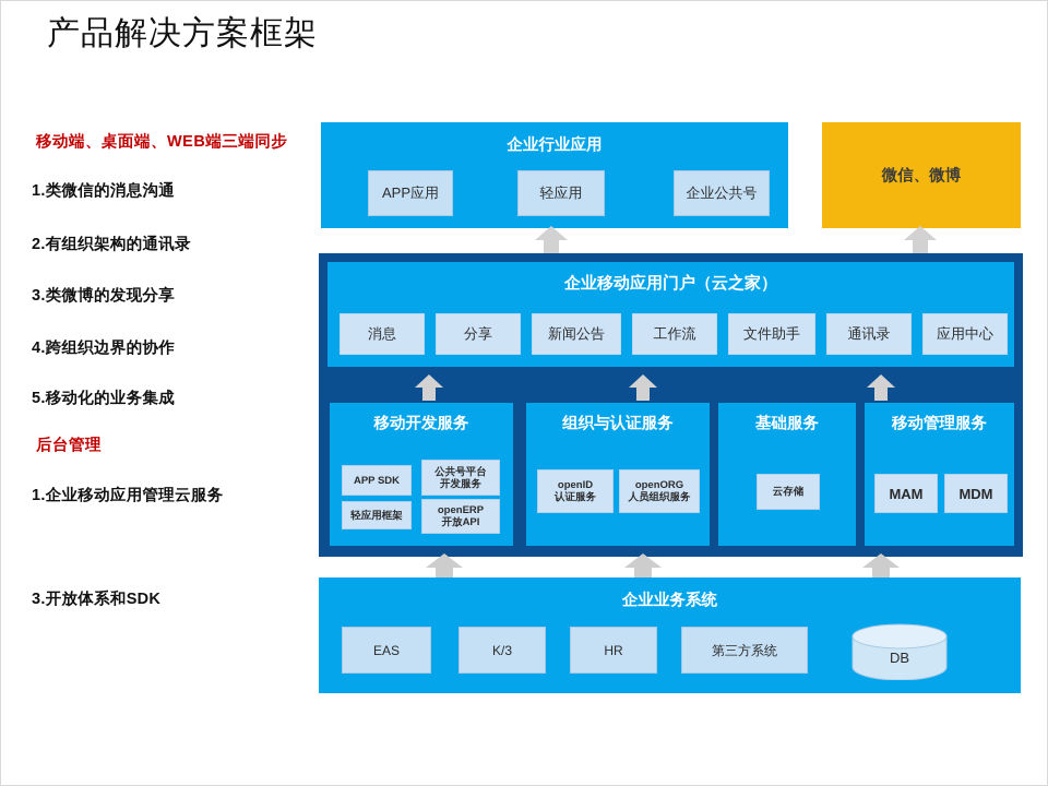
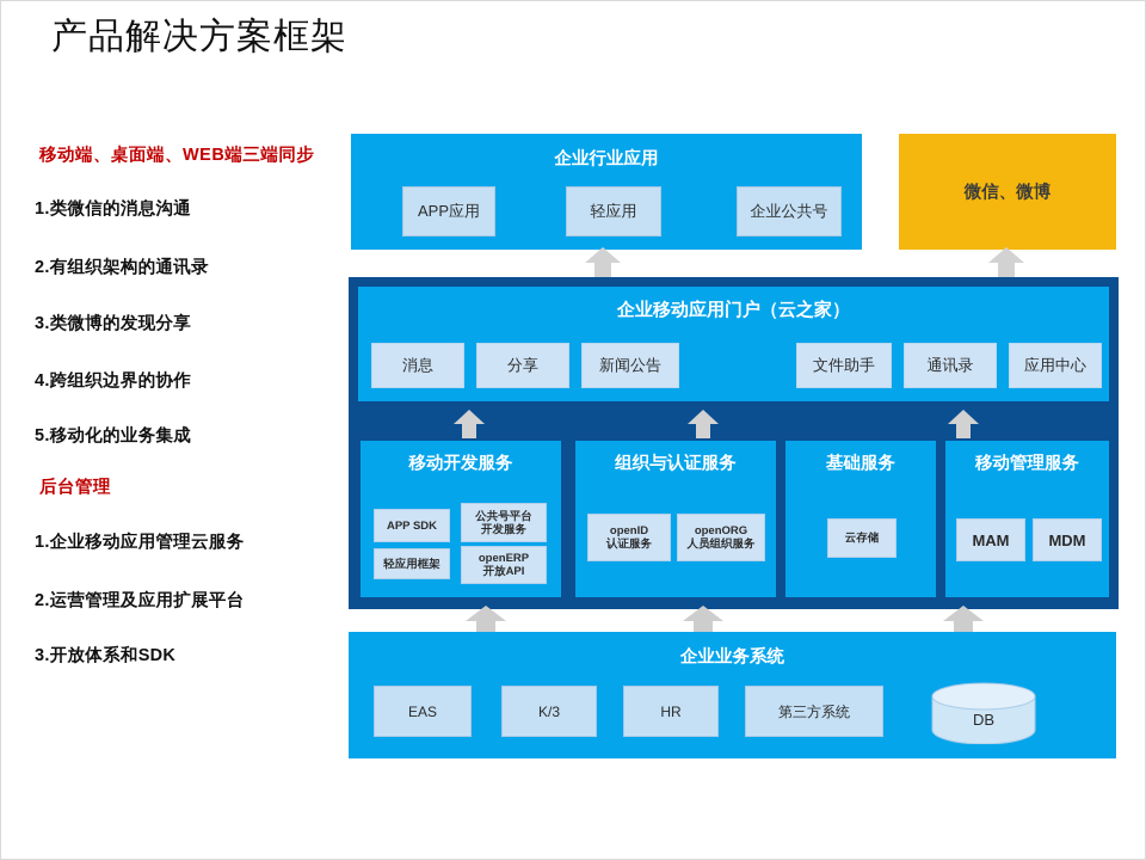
  产品解决方案框架
  移动端、桌面端、WEB端三端同步
  1.类微信的消息沟通
  2.有组织架构的通讯录
  3.类微博的发现分享
  4.跨组织边界的协作
  5.移动化的业务集成
  后台管理
  1.企业移动应用管理云服务
+ 2.运营管理及应用扩展平台
  3.开放体系和SDK
  企业行业应用
  APP应用
  轻应用
  企业公共号
  微信、微博
  企业移动应用门户（云之家）
  消息
  分享
  新闻公告
- 工作流
  文件助手
  通讯录
  应用中心
  移动开发服务
  APP SDK
  公共号平台
  开发服务
  轻应用框架
  openERP
  开放API
  组织与认证服务
  openID
  认证服务
  openORG
  人员组织服务
  基础服务
  云存储
  移动管理服务
  MAM
  MDM
  企业业务系统
  EAS
  K/3
  HR
  第三方系统
  DB
